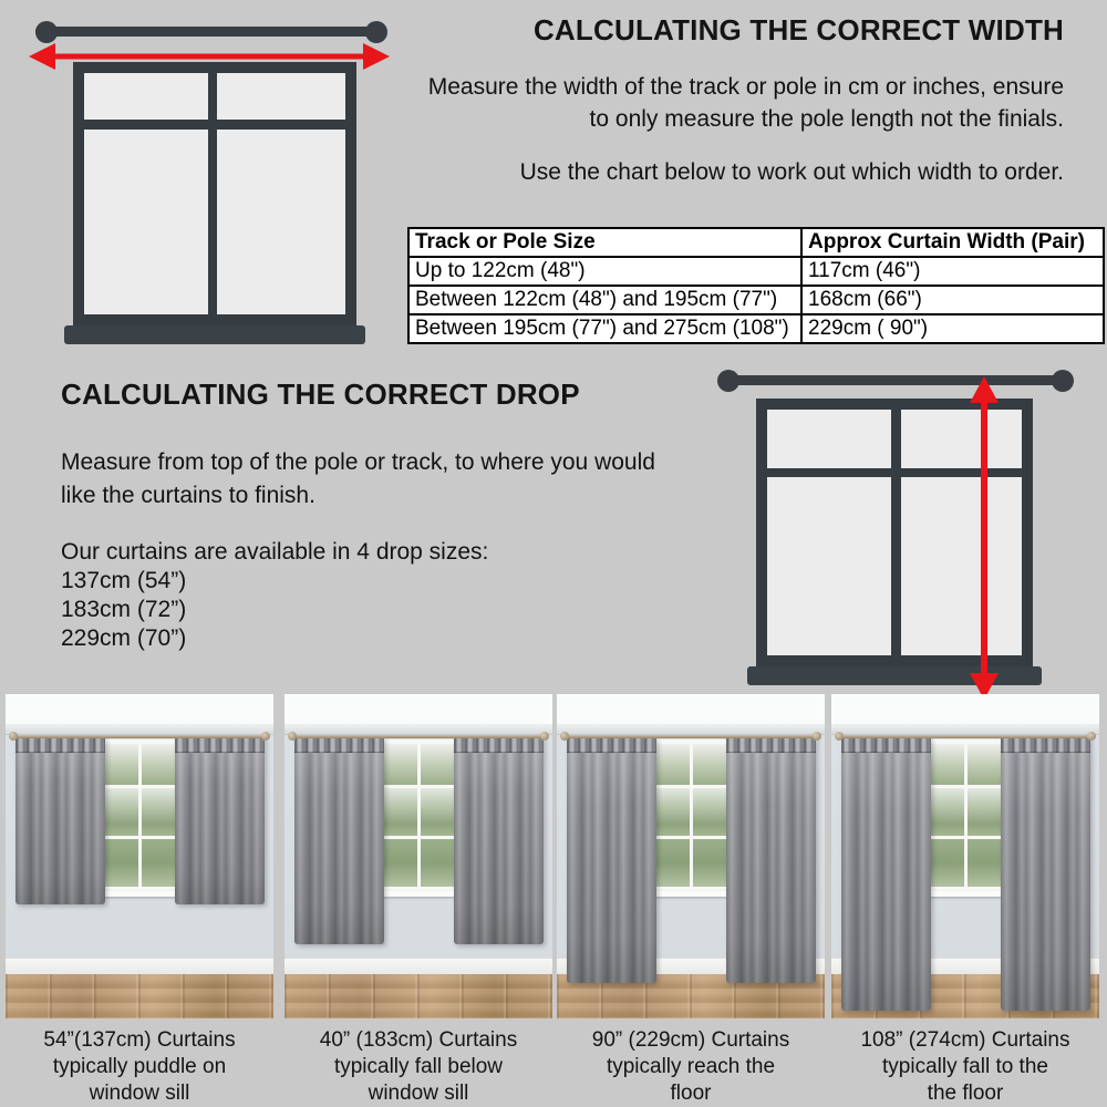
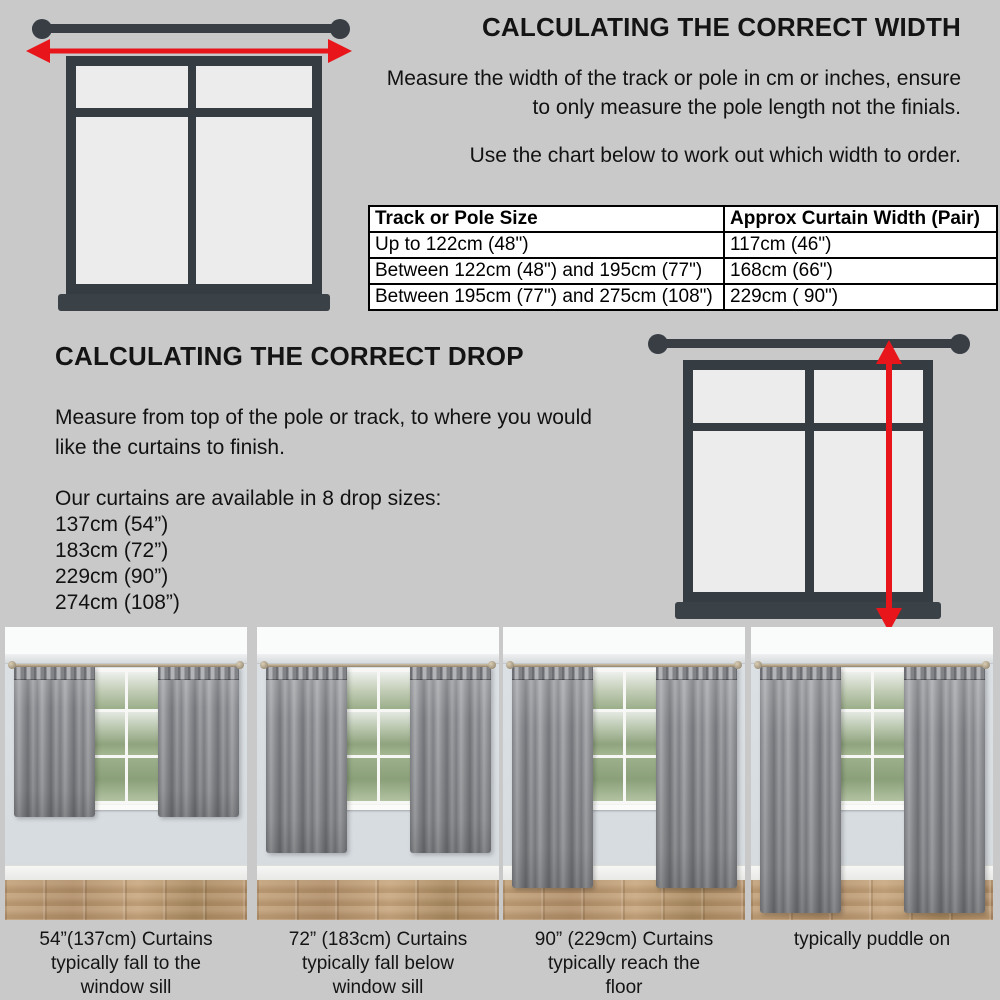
  CALCULATING THE CORRECT WIDTH
  Measure the width of the track or pole in cm or inches, ensure
  to only measure the pole length not the finials.
  Use the chart below to work out which width to order.
  Track or Pole Size	Approx Curtain Width (Pair)
  Up to 122cm (48")	117cm (46")
  Between 122cm (48") and 195cm (77")	168cm (66")
  Between 195cm (77") and 275cm (108")	229cm ( 90")
  CALCULATING THE CORRECT DROP
  Measure from top of the pole or track, to where you would
  like the curtains to finish.
- Our curtains are available in 4 drop sizes:
+ Our curtains are available in 8 drop sizes:
  137cm (54”)
  183cm (72”)
- 229cm (70”)
+ 229cm (90”)
+ 274cm (108”)
  54”(137cm) Curtains
- typically puddle on
+ typically fall to the
  window sill
- 40” (183cm) Curtains
+ 72” (183cm) Curtains
  typically fall below
  window sill
  90” (229cm) Curtains
  typically reach the
  floor
- 108” (274cm) Curtains
- typically fall to the
+ typically puddle on
- the floor
